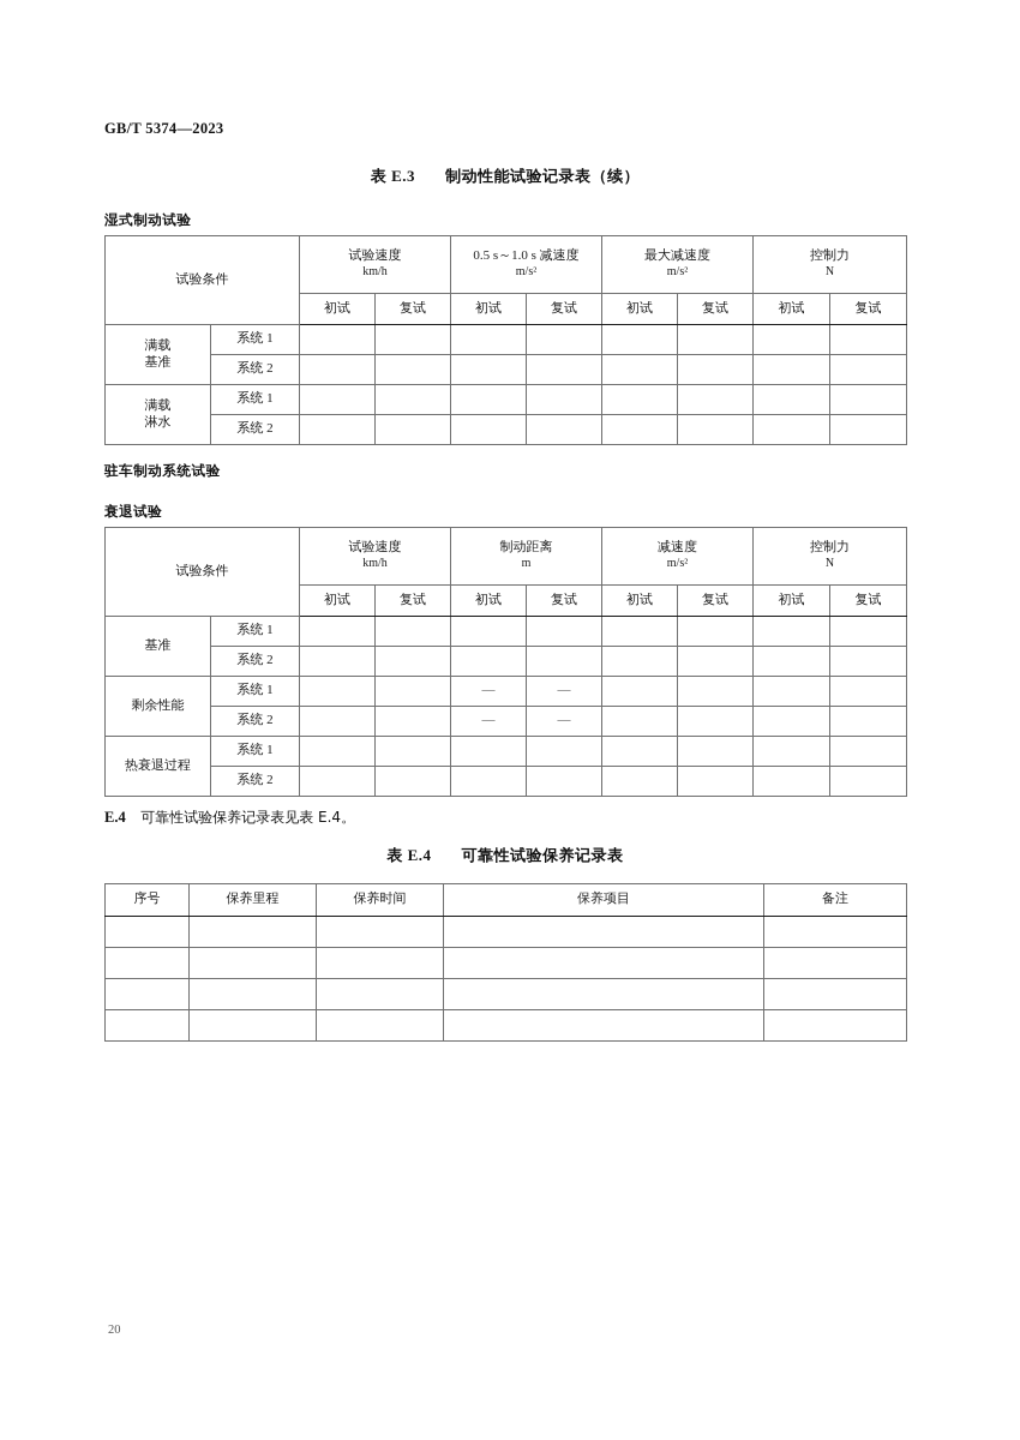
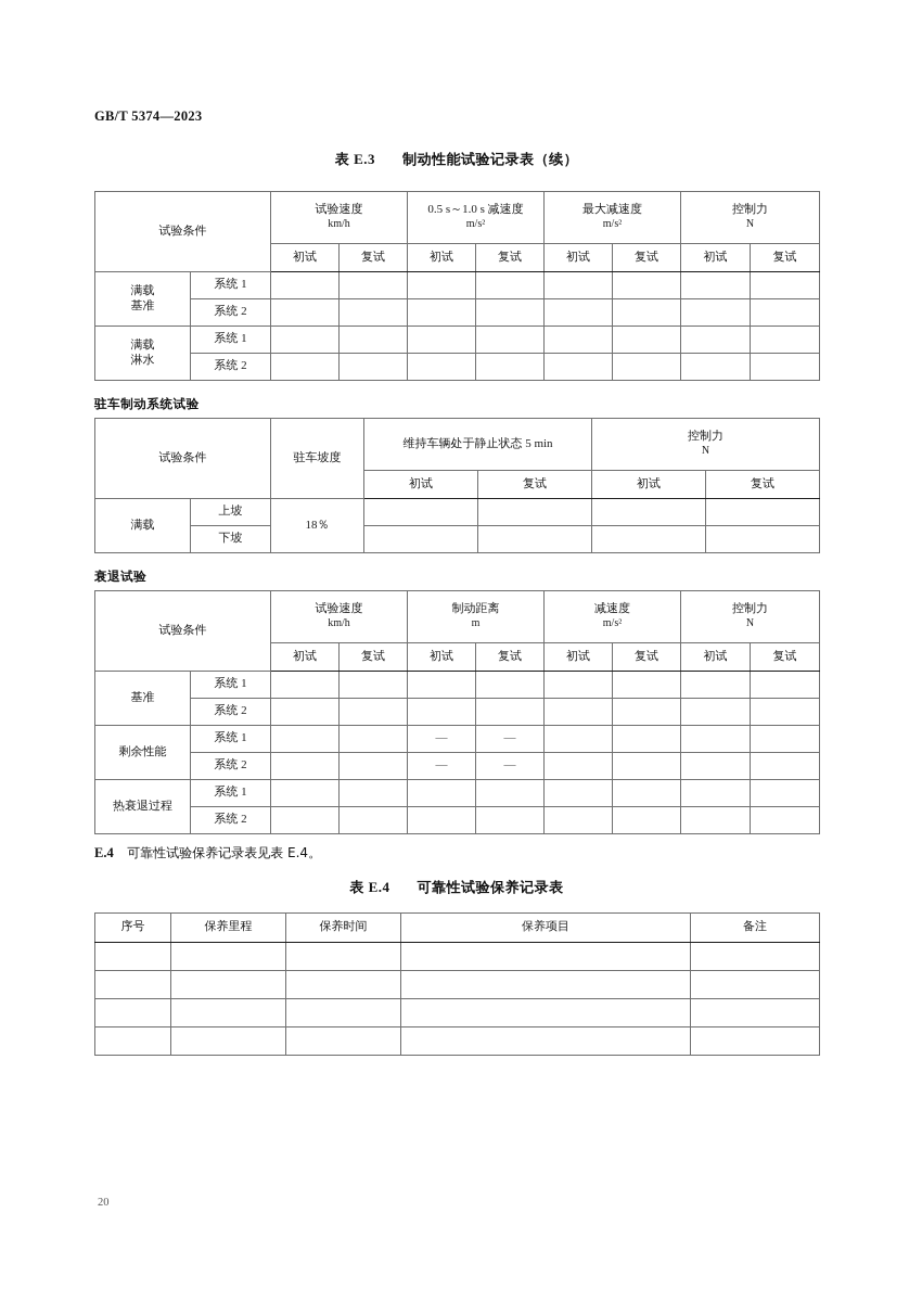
  GB/T 5374—2023
  表 E.3 制动性能试验记录表（续）
- 湿式制动试验
  试验条件	试验速度 km/h	0.5 s～1.0 s 减速度 m/s²	最大减速度 m/s²	控制力 N
  初试	复试	初试	复试	初试	复试	初试	复试
  满载 基准	系统 1
  系统 2
  满载 淋水	系统 1
  系统 2
  驻车制动系统试验
+ 试验条件	驻车坡度	维持车辆处于静止状态 5 min	控制力 N
+ 初试	复试	初试	复试
+ 满载	上坡	18％
+ 下坡
  衰退试验
  试验条件	试验速度 km/h	制动距离 m	减速度 m/s²	控制力 N
  初试	复试	初试	复试	初试	复试	初试	复试
  基准	系统 1
  系统 2
  剩余性能	系统 1			—	—
  系统 2			—	—
  热衰退过程	系统 1
  系统 2
  E.4 可靠性试验保养记录表见表 E.4。
  表 E.4 可靠性试验保养记录表
  序号	保养里程	保养时间	保养项目	备注
  20
